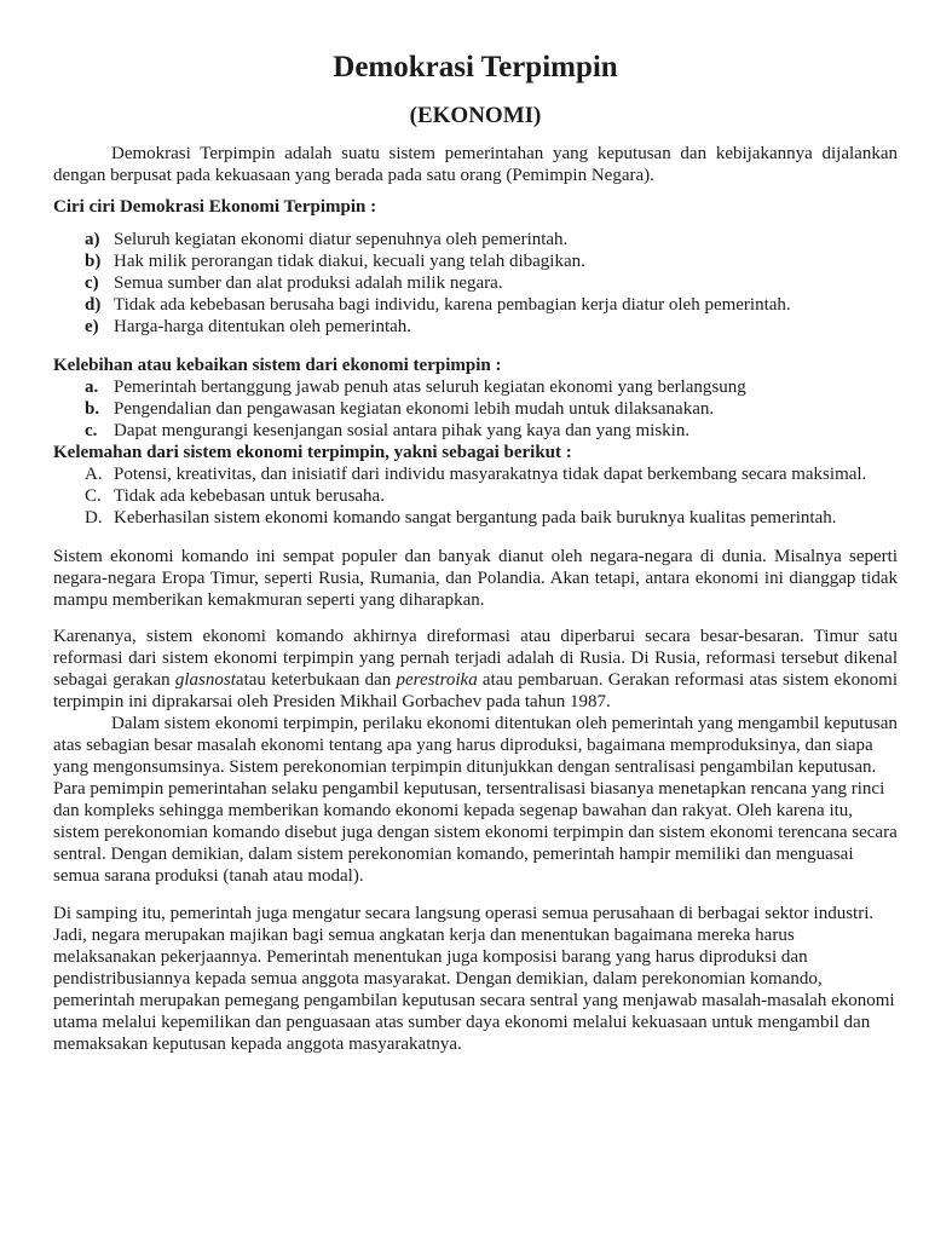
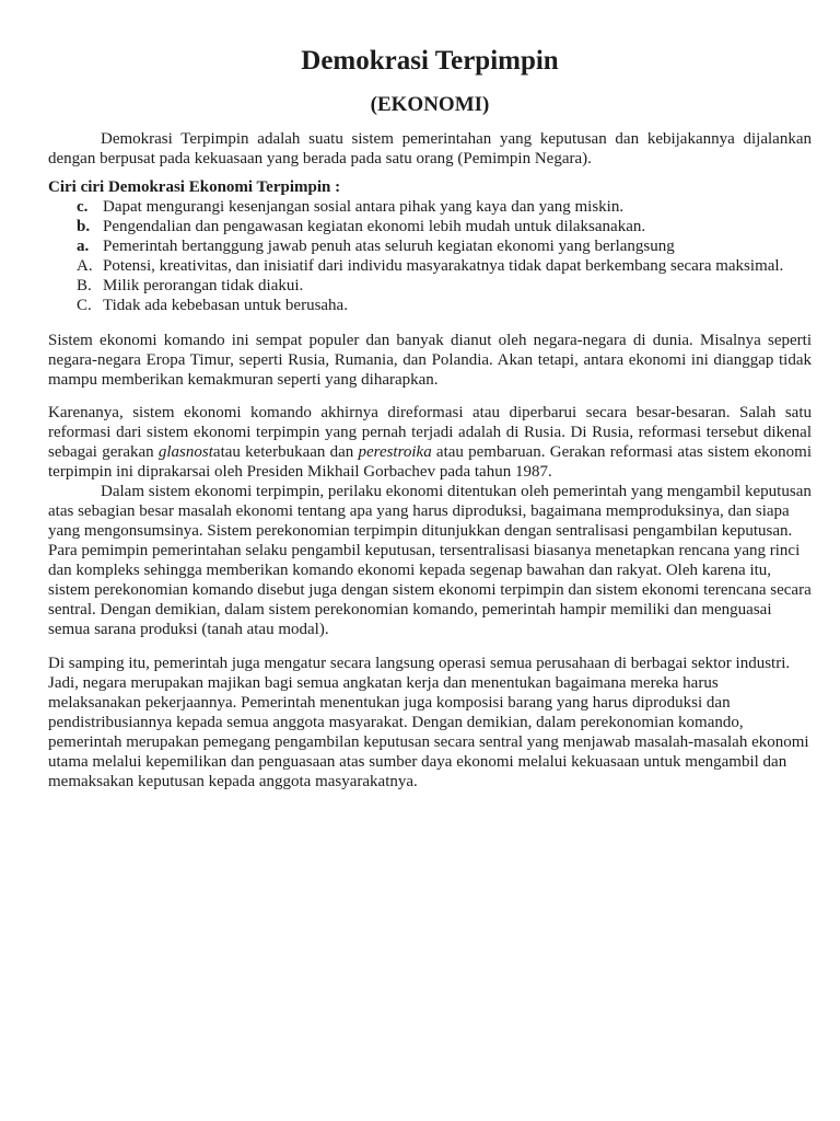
  Demokrasi Terpimpin
  (EKONOMI)
  Demokrasi Terpimpin adalah suatu sistem pemerintahan yang keputusan dan kebijakannya dijalankan dengan berpusat pada kekuasaan yang berada pada satu orang (Pemimpin Negara).
  Ciri ciri Demokrasi Ekonomi Terpimpin :
- a)
- Seluruh kegiatan ekonomi diatur sepenuhnya oleh pemerintah.
- b)
- Hak milik perorangan tidak diakui, kecuali yang telah dibagikan.
- c)
- Semua sumber dan alat produksi adalah milik negara.
- d)
- Tidak ada kebebasan berusaha bagi individu, karena pembagian kerja diatur oleh pemerintah.
- e)
- Harga-harga ditentukan oleh pemerintah.
- Kelebihan atau kebaikan sistem dari ekonomi terpimpin :
- a.
+ c.
- Pemerintah bertanggung jawab penuh atas seluruh kegiatan ekonomi yang berlangsung
+ Dapat mengurangi kesenjangan sosial antara pihak yang kaya dan yang miskin.
  b.
  Pengendalian dan pengawasan kegiatan ekonomi lebih mudah untuk dilaksanakan.
- c.
+ a.
- Dapat mengurangi kesenjangan sosial antara pihak yang kaya dan yang miskin.
+ Pemerintah bertanggung jawab penuh atas seluruh kegiatan ekonomi yang berlangsung
- Kelemahan dari sistem ekonomi terpimpin, yakni sebagai berikut :
  A.
  Potensi, kreativitas, dan inisiatif dari individu masyarakatnya tidak dapat berkembang secara maksimal.
+ B.
+ Milik perorangan tidak diakui.
  C.
  Tidak ada kebebasan untuk berusaha.
- D.
- Keberhasilan sistem ekonomi komando sangat bergantung pada baik buruknya kualitas pemerintah.
  Sistem ekonomi komando ini sempat populer dan banyak dianut oleh negara-negara di dunia. Misalnya seperti negara-negara Eropa Timur, seperti Rusia, Rumania, dan Polandia. Akan tetapi, antara ekonomi ini dianggap tidak mampu memberikan kemakmuran seperti yang diharapkan.
- Karenanya, sistem ekonomi komando akhirnya direformasi atau diperbarui secara besar-besaran. Timur satu reformasi dari sistem ekonomi terpimpin yang pernah terjadi adalah di Rusia. Di Rusia, reformasi tersebut dikenal sebagai gerakan glasnostatau keterbukaan dan perestroika atau pembaruan. Gerakan reformasi atas sistem ekonomi terpimpin ini diprakarsai oleh Presiden Mikhail Gorbachev pada tahun 1987.
+ Karenanya, sistem ekonomi komando akhirnya direformasi atau diperbarui secara besar-besaran. Salah satu reformasi dari sistem ekonomi terpimpin yang pernah terjadi adalah di Rusia. Di Rusia, reformasi tersebut dikenal sebagai gerakan glasnostatau keterbukaan dan perestroika atau pembaruan. Gerakan reformasi atas sistem ekonomi terpimpin ini diprakarsai oleh Presiden Mikhail Gorbachev pada tahun 1987.
  Dalam sistem ekonomi terpimpin, perilaku ekonomi ditentukan oleh pemerintah yang mengambil keputusan atas sebagian besar masalah ekonomi tentang apa yang harus diproduksi, bagaimana memproduksinya, dan siapa yang mengonsumsinya. Sistem perekonomian terpimpin ditunjukkan dengan sentralisasi pengambilan keputusan. Para pemimpin pemerintahan selaku pengambil keputusan, tersentralisasi biasanya menetapkan rencana yang rinci dan kompleks sehingga memberikan komando ekonomi kepada segenap bawahan dan rakyat. Oleh karena itu, sistem perekonomian komando disebut juga dengan sistem ekonomi terpimpin dan sistem ekonomi terencana secara sentral. Dengan demikian, dalam sistem perekonomian komando, pemerintah hampir memiliki dan menguasai semua sarana produksi (tanah atau modal).
  Di samping itu, pemerintah juga mengatur secara langsung operasi semua perusahaan di berbagai sektor industri. Jadi, negara merupakan majikan bagi semua angkatan kerja dan menentukan bagaimana mereka harus melaksanakan pekerjaannya. Pemerintah menentukan juga komposisi barang yang harus diproduksi dan pendistribusiannya kepada semua anggota masyarakat. Dengan demikian, dalam perekonomian komando, pemerintah merupakan pemegang pengambilan keputusan secara sentral yang menjawab masalah-masalah ekonomi utama melalui kepemilikan dan penguasaan atas sumber daya ekonomi melalui kekuasaan untuk mengambil dan memaksakan keputusan kepada anggota masyarakatnya.
